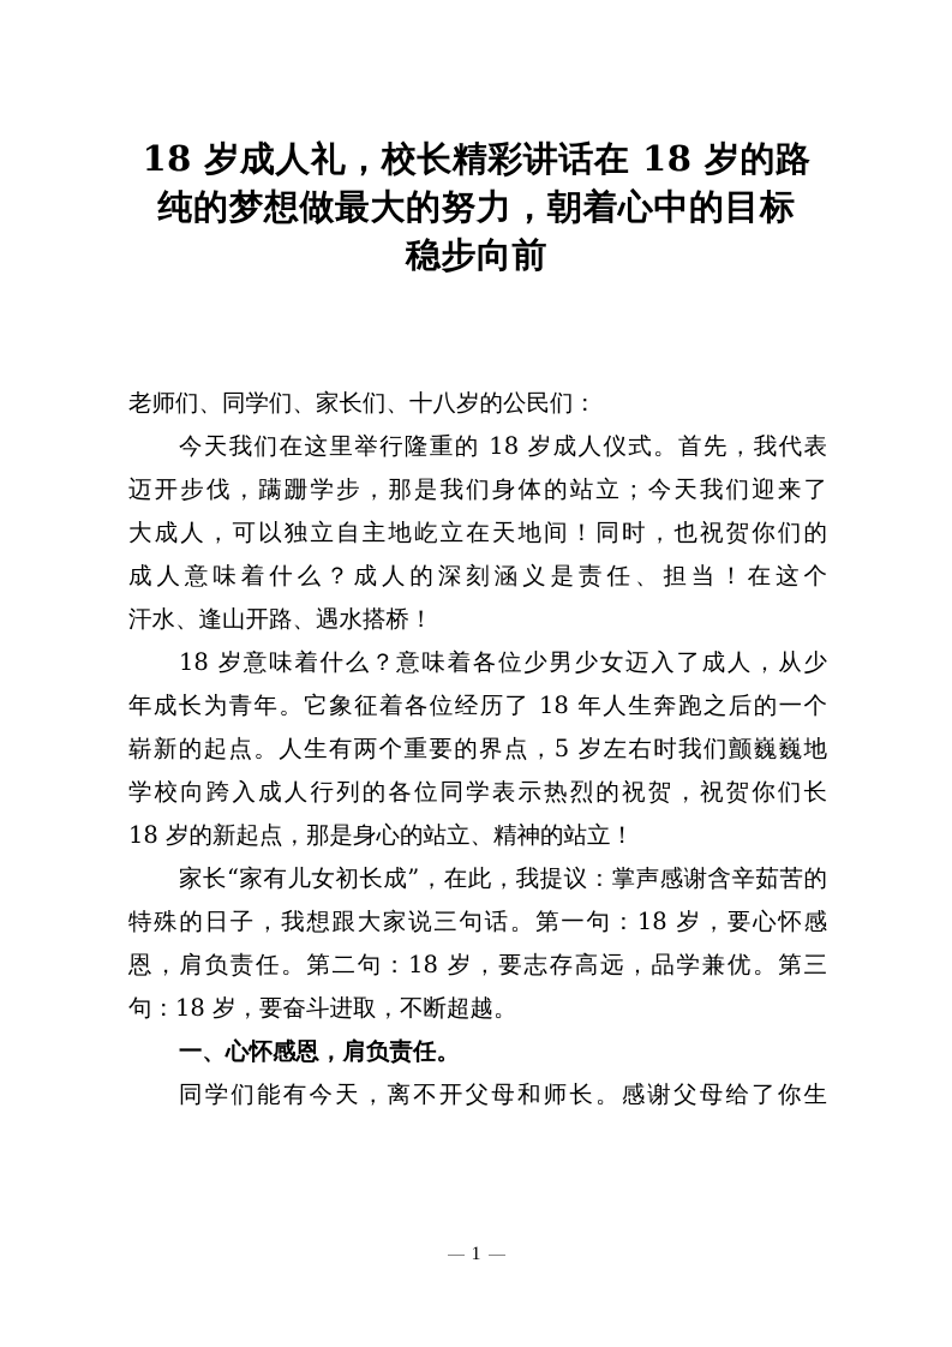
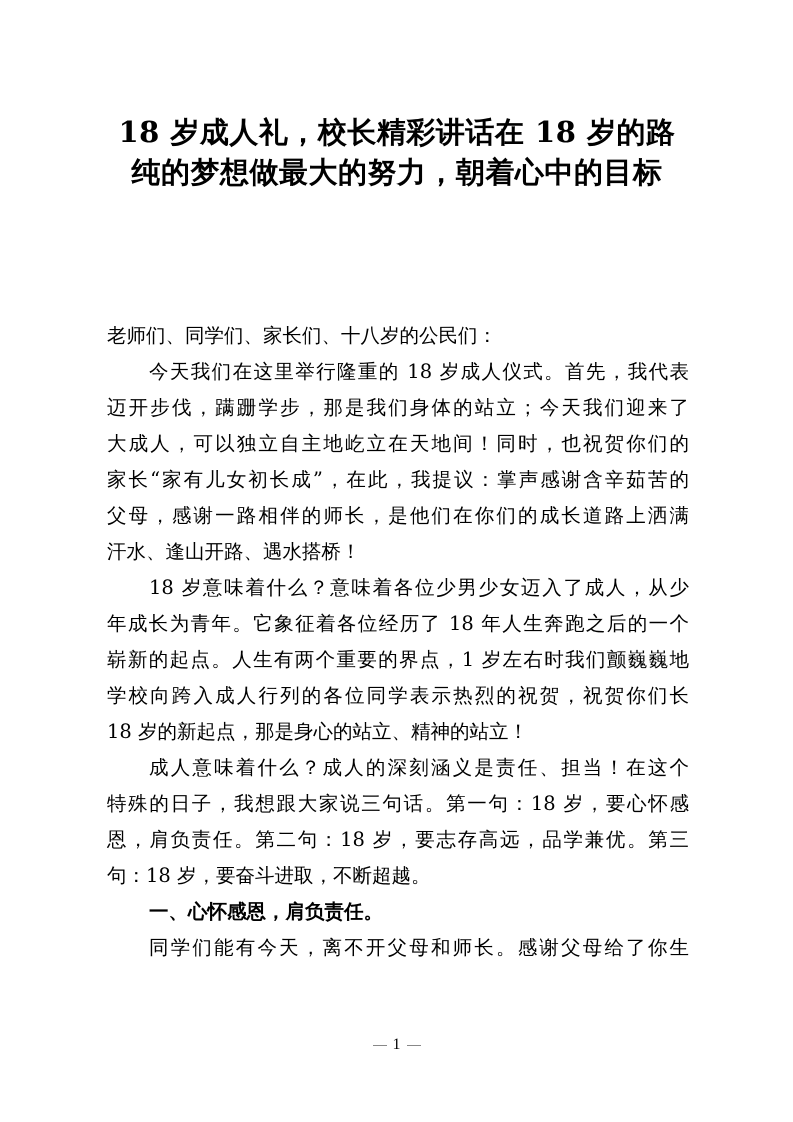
  18 岁成人礼，校长精彩讲话在 18 岁的路
  纯的梦想做最大的努力，朝着心中的目标
- 稳步向前
  老师们、同学们、家长们、十八岁的公民们：
  今天我们在这里举行隆重的 18 岁成人仪式。首先，我代表
  迈开步伐，蹒跚学步，那是我们身体的站立；今天我们迎来了
  大成人，可以独立自主地屹立在天地间！同时，也祝贺你们的
- 成人意味着什么？成人的深刻涵义是责任、担当！在这个
+ 家长“家有儿女初长成”，在此，我提议：掌声感谢含辛茹苦的
+ 父母，感谢一路相伴的师长，是他们在你们的成长道路上洒满
  汗水、逢山开路、遇水搭桥！
  18 岁意味着什么？意味着各位少男少女迈入了成人，从少
  年成长为青年。它象征着各位经历了 18 年人生奔跑之后的一个
- 崭新的起点。人生有两个重要的界点，5 岁左右时我们颤巍巍地
+ 崭新的起点。人生有两个重要的界点，1 岁左右时我们颤巍巍地
  学校向跨入成人行列的各位同学表示热烈的祝贺，祝贺你们长
  18 岁的新起点，那是身心的站立、精神的站立！
- 家长“家有儿女初长成”，在此，我提议：掌声感谢含辛茹苦的
+ 成人意味着什么？成人的深刻涵义是责任、担当！在这个
  特殊的日子，我想跟大家说三句话。第一句：18 岁，要心怀感
  恩，肩负责任。第二句：18 岁，要志存高远，品学兼优。第三
  句：18 岁，要奋斗进取，不断超越。
  一、心怀感恩，肩负责任。
  同学们能有今天，离不开父母和师长。感谢父母给了你生
  1
